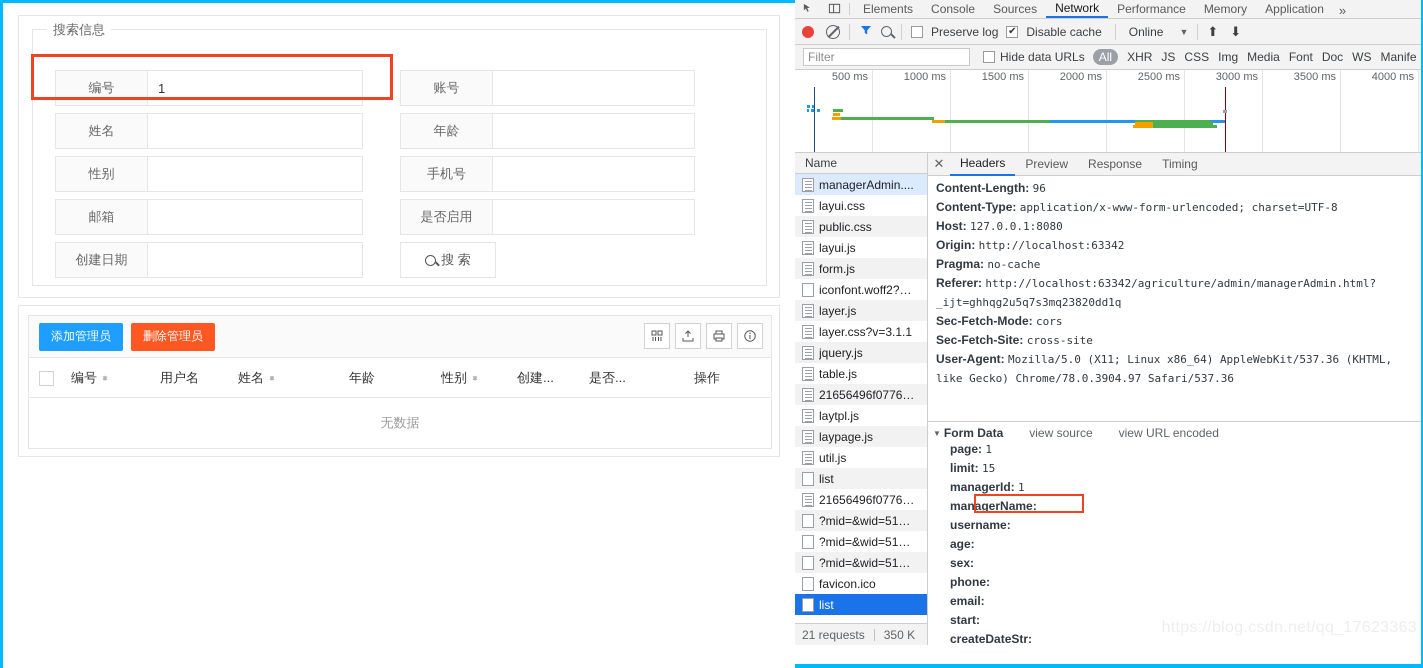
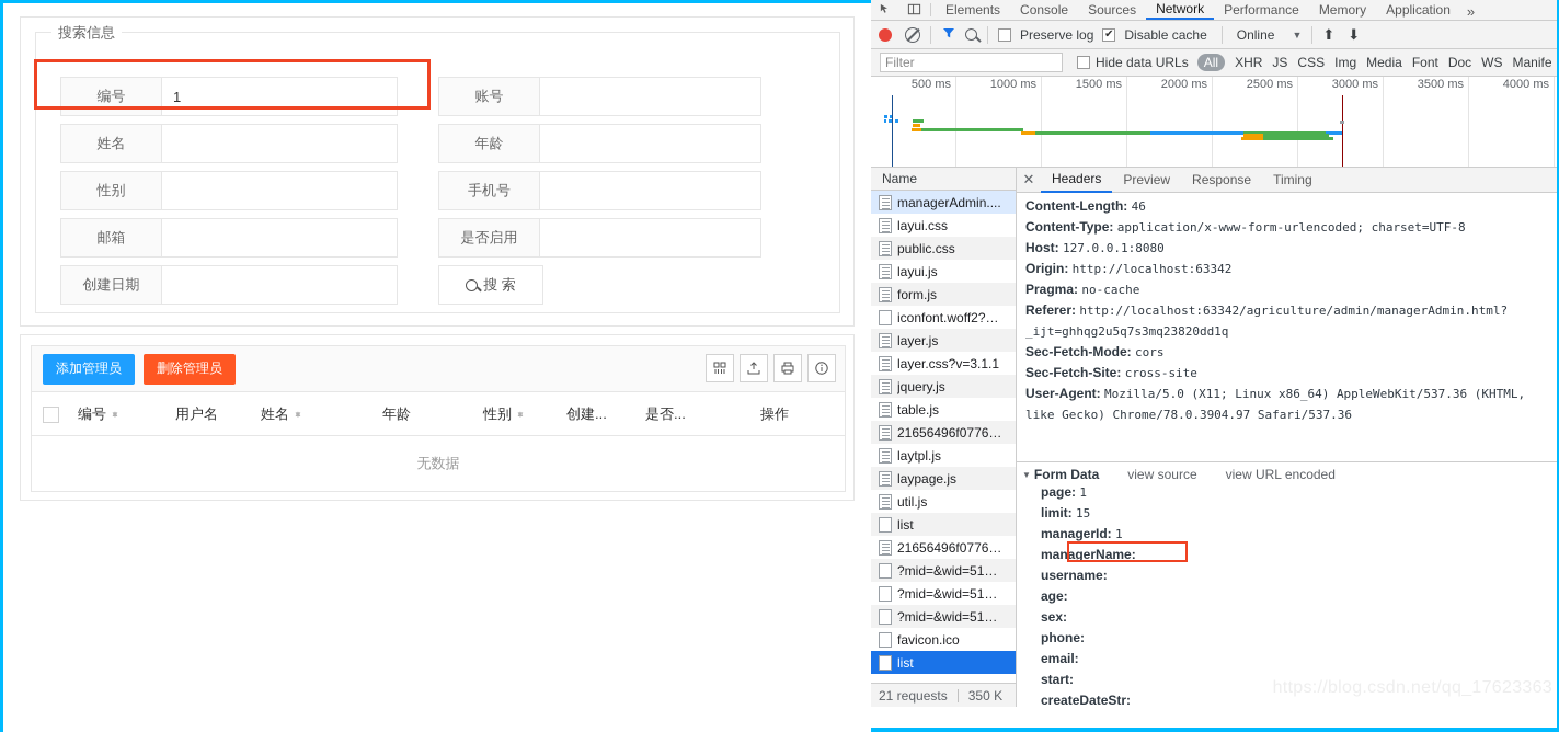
  搜索信息
  编号
  1
  姓名
  性别
  邮箱
  创建日期
  账号
  年龄
  手机号
  是否启用
  搜 索
  添加管理员
  删除管理员
  编号
  ▼
  用户名
  姓名
  ▼
  年龄
  性别
  ▼
  创建...
  是否...
  操作
  无数据
  Elements
  Console
  Sources
  Network
  Performance
  Memory
  Application
  »
  Preserve log
  ✔
  Disable cache
  Online
  ▼
  ⬆
  ⬇
  Filter
  Hide data URLs
  All
  XHR
  JS
  CSS
  Img
  Media
  Font
  Doc
  WS
  Manife
  500 ms
  1000 ms
  1500 ms
  2000 ms
  2500 ms
  3000 ms
  3500 ms
  4000 ms
  Name
  managerAdmin....
  layui.css
  public.css
  layui.js
  form.js
  iconfont.woff2?…
  layer.js
  layer.css?v=3.1.1
  jquery.js
  table.js
  21656496f0776…
  laytpl.js
  laypage.js
  util.js
  list
  21656496f0776…
  ?mid=&wid=51…
  ?mid=&wid=51…
  ?mid=&wid=51…
  favicon.ico
  list
  21 requests
  350 K
  ✕
  Headers
  Preview
  Response
  Timing
- Content-Length: 96
+ Content-Length: 46
  Content-Type: application/x-www-form-urlencoded; charset=UTF-8
  Host: 127.0.0.1:8080
  Origin: http://localhost:63342
  Pragma: no-cache
  Referer: http://localhost:63342/agriculture/admin/managerAdmin.html?_ijt=ghhqg2u5q7s3mq23820dd1q
  Sec-Fetch-Mode: cors
  Sec-Fetch-Site: cross-site
  User-Agent: Mozilla/5.0 (X11; Linux x86_64) AppleWebKit/537.36 (KHTML, like Gecko) Chrome/78.0.3904.97 Safari/537.36
  ▼
  Form Data
  view source
  view URL encoded
  page: 1
  limit: 15
  managerId: 1
  managerName:
  username:
  age:
  sex:
  phone:
  email:
  start:
  createDateStr:
